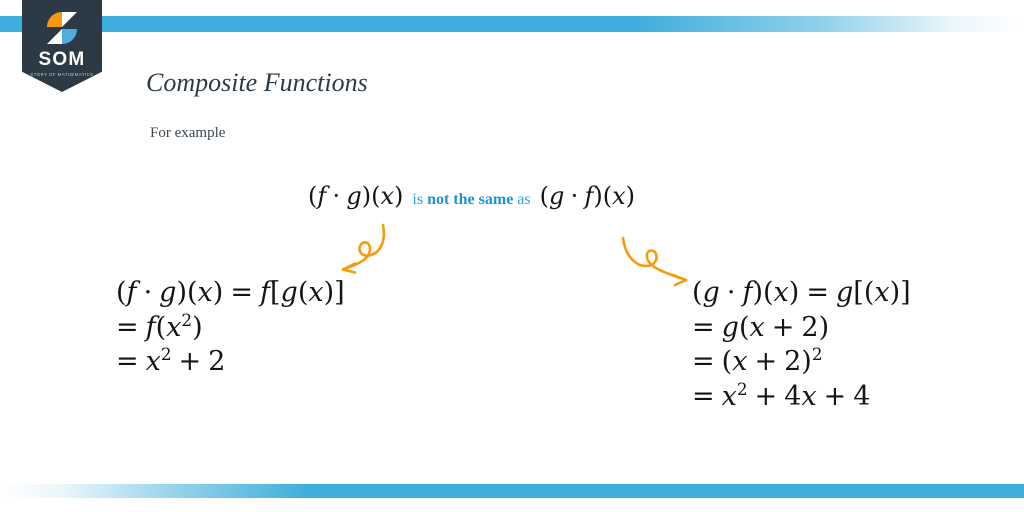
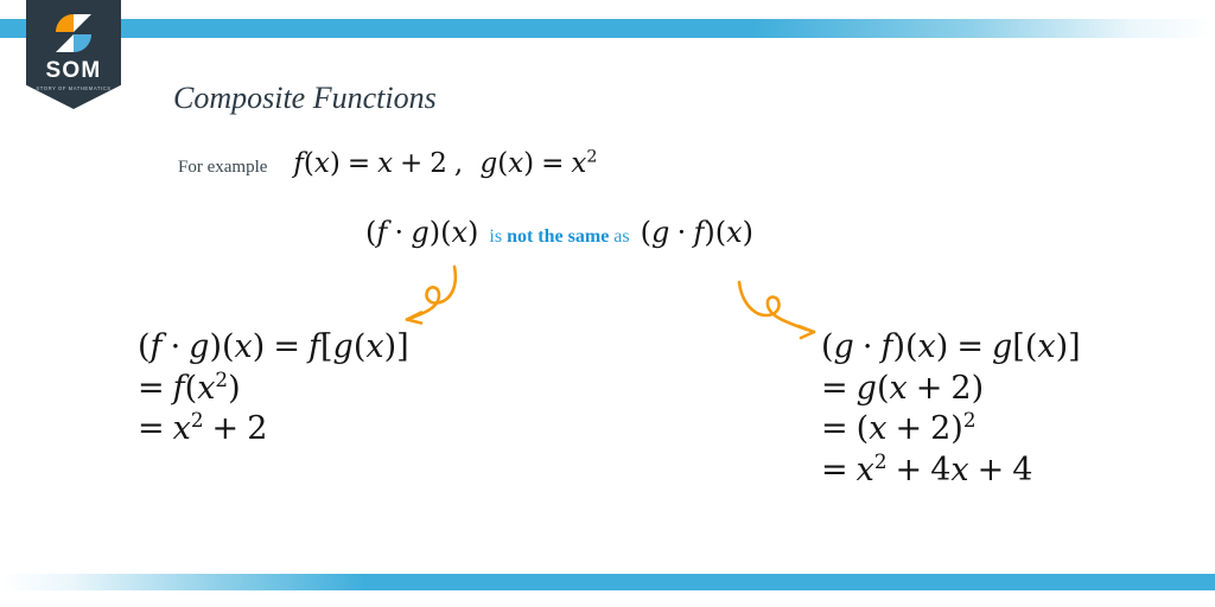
  SOM
  Composite Functions
  For example
+ f(x) = x + 2 , g(x) = x2
  (f · g)(x)
  is not the same as
  (g · f)(x)
  (f · g)(x) = f[g(x)]
  = f(x2)
  = x2 + 2
  (g · f)(x) = g[(x)]
  = g(x + 2)
  = (x + 2)2
  = x2 + 4x + 4
